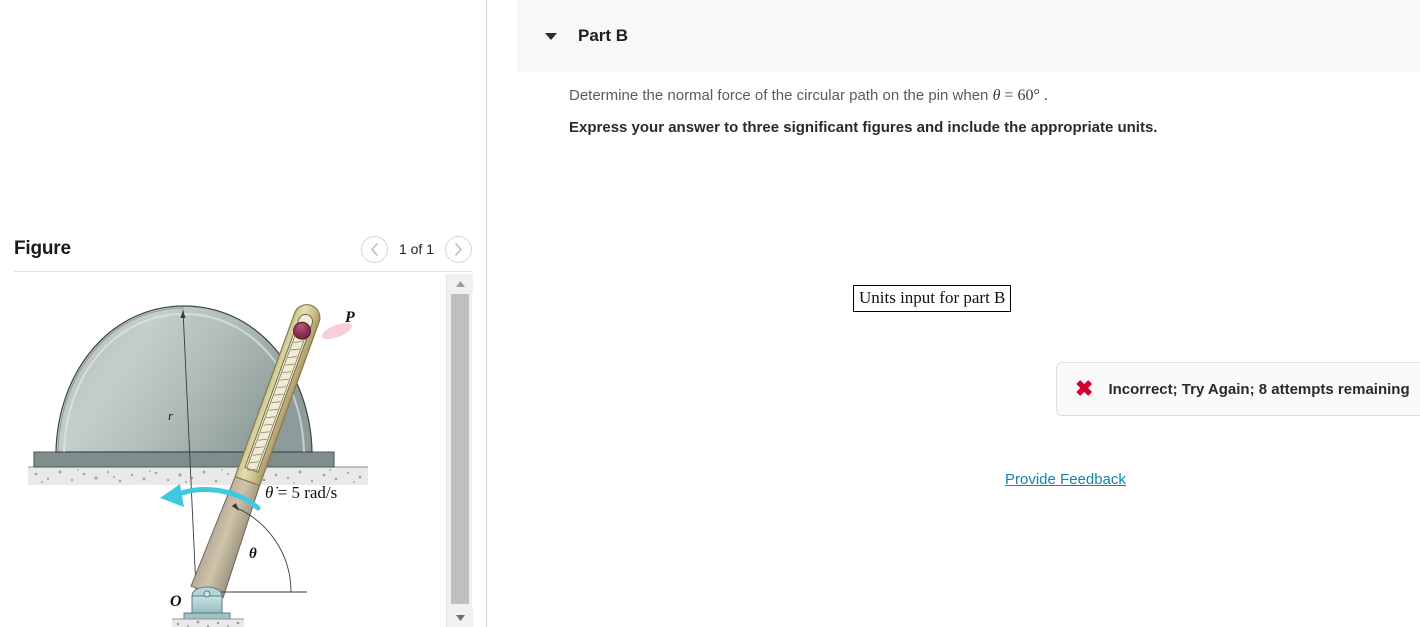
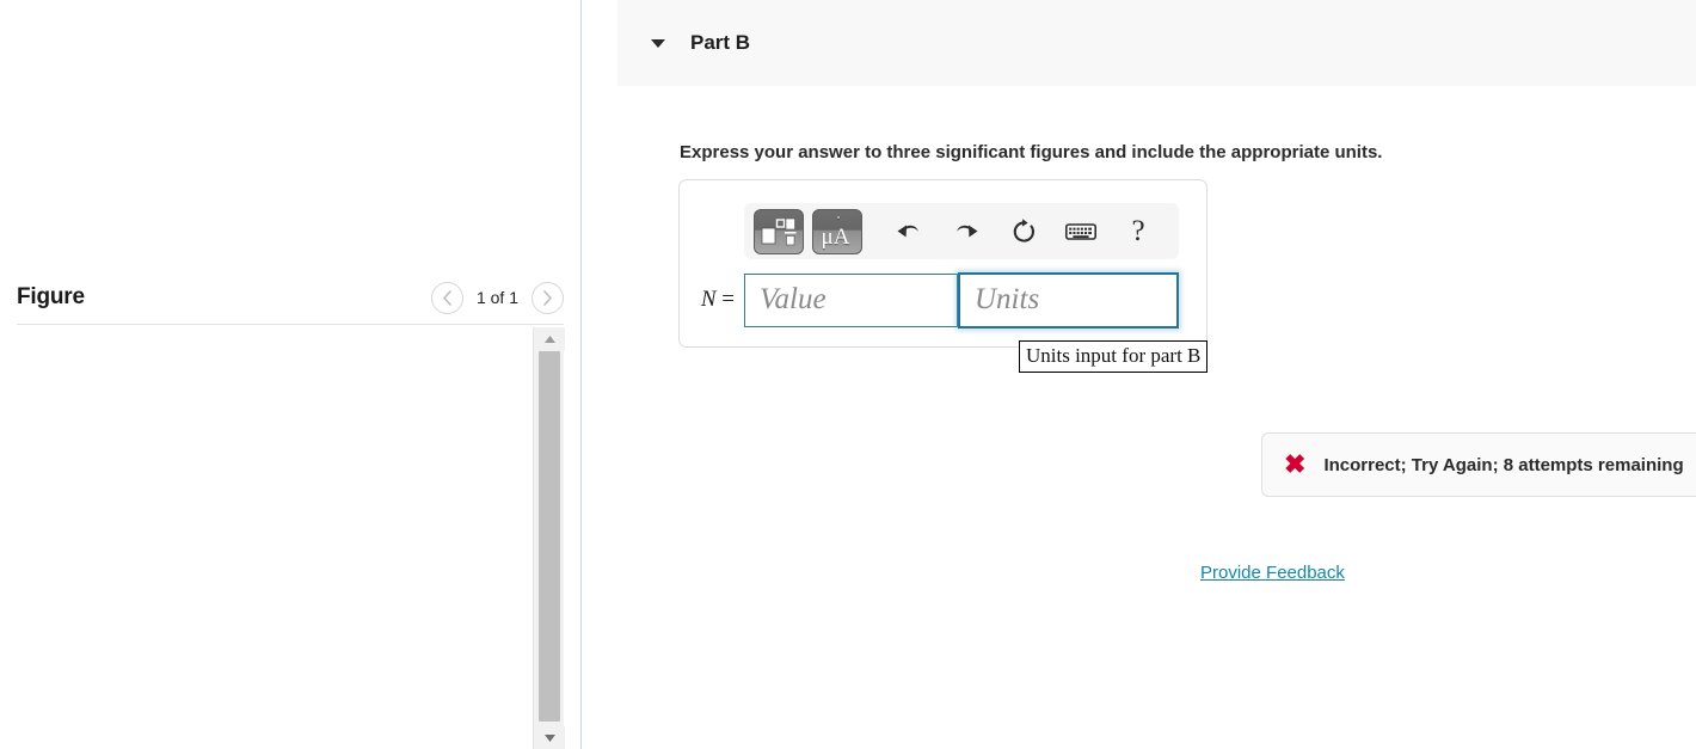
  Figure
  1 of 1
- r
- P
- θ̇ = 5 rad/s
- θ
- O
  Part B
- Determine the normal force of the circular path on the pin when θ = 60° .
  Express your answer to three significant figures and include the appropriate units.
+ μA˚
+ ?
+ N =
+ Value
+ Units
  ✖
  Incorrect; Try Again; 8 attempts remaining
  Provide Feedback
  Units input for part B
